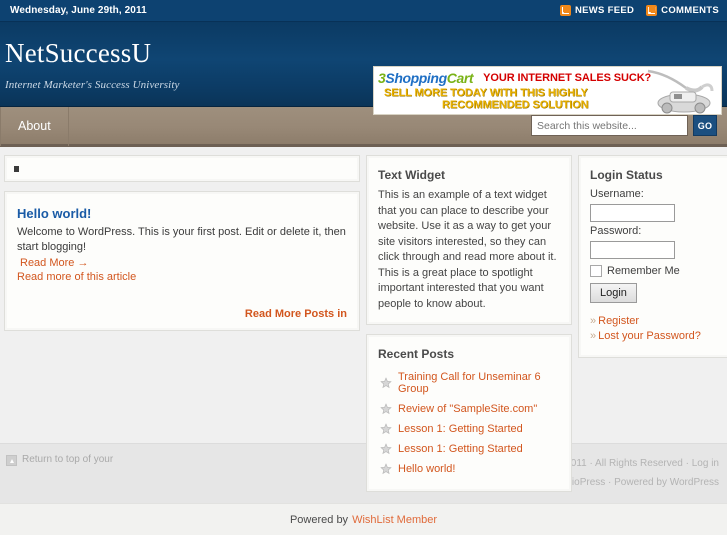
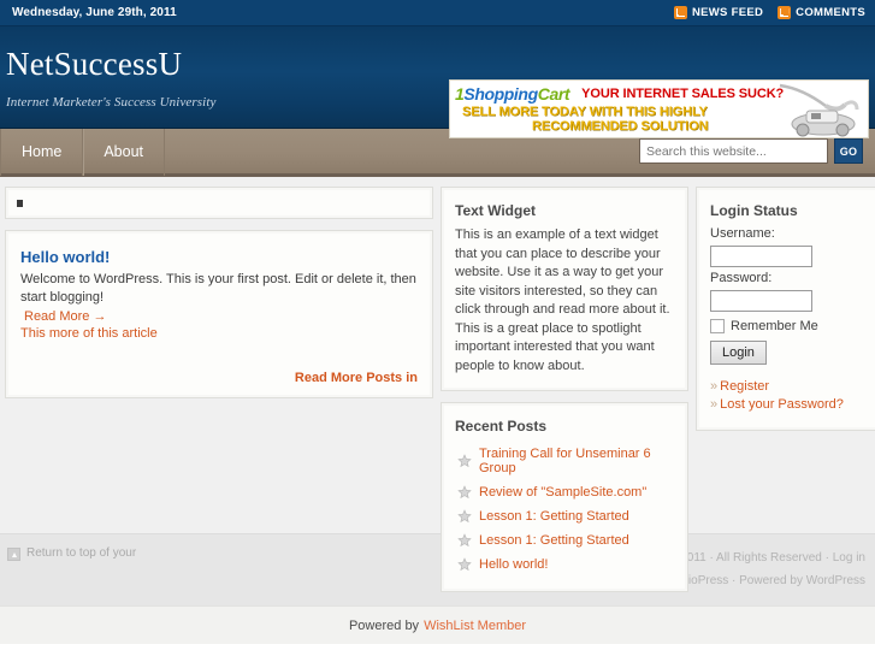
  Wednesday, June 29th, 2011
  NEWS FEED
  COMMENTS
  NetSuccessU
  Internet Marketer's Success University
- 3ShoppingCart
+ 1ShoppingCart
  YOUR INTERNET SALES SUCK?
  SELL MORE TODAY WITH THIS HIGHLY
  RECOMMENDED SOLUTION
+ Home
  About
  Search this website...
  GO
  Hello world!
  Welcome to WordPress. This is your first post. Edit or delete it, then start blogging!
  Read More →
- Read more of this article
+ This more of this article
  Read More Posts in
  Text Widget
  This is an example of a text widget that you can place to describe your website. Use it as a way to get your site visitors interested, so they can click through and read more about it. This is a great place to spotlight important interested that you want people to know about.
  Recent Posts
  Training Call for Unseminar 6 Group
  Review of "SampleSite.com"
  Lesson 1: Getting Started
  Lesson 1: Getting Started
  Hello world!
  Login Status
  Username:
  Password:
  Remember Me
  Login
  » Register
  » Lost your Password?
  Return to top of your
  011 · All Rights Reserved · Log in
  Powered by
  WishList Member
